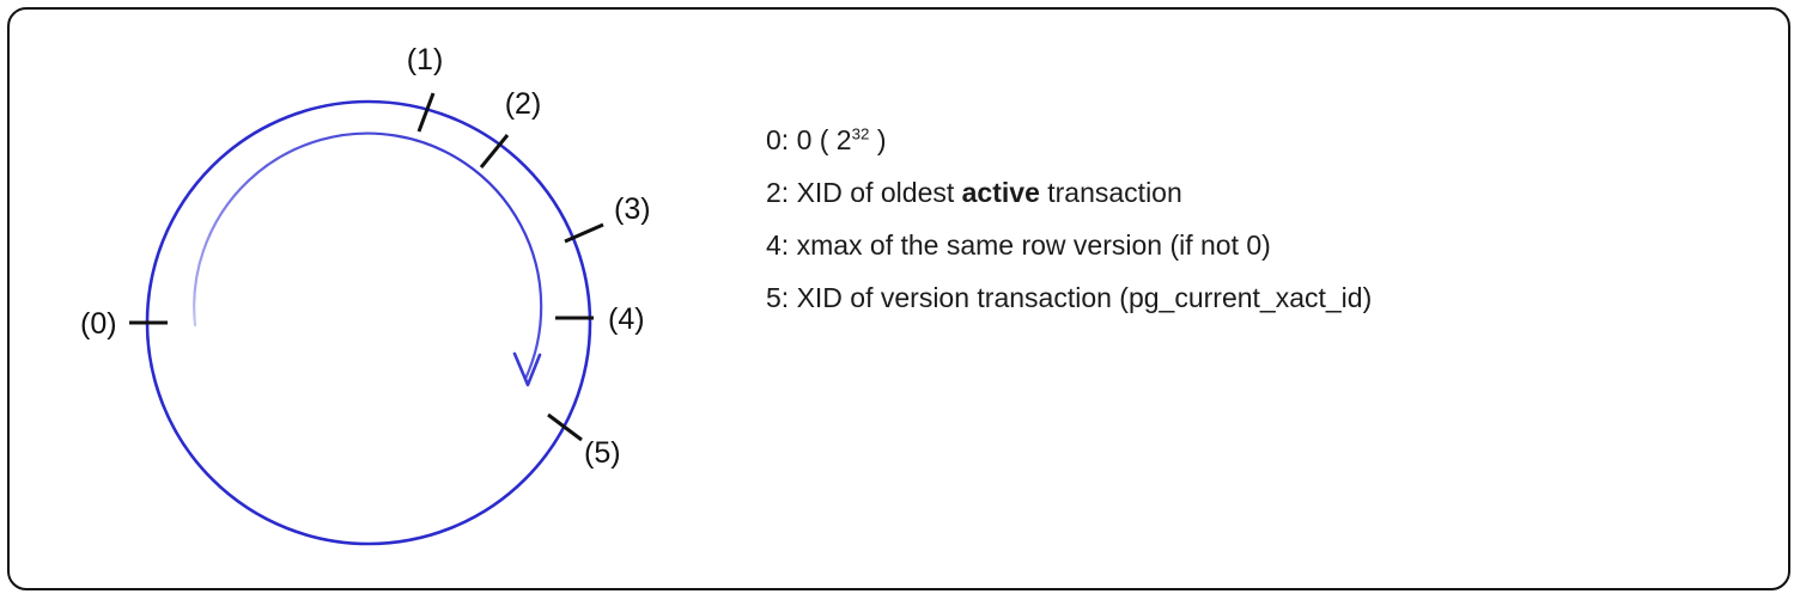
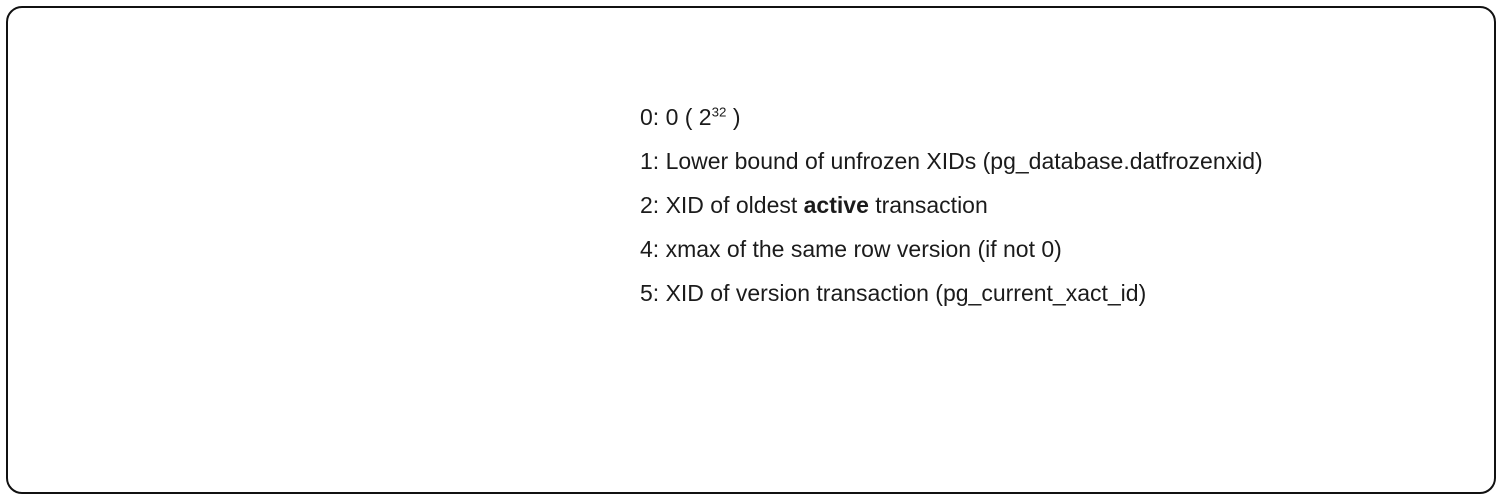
- (0)
- (1)
- (2)
- (3)
- (4)
- (5)
  0: 0 ( 232 )
+ 1: Lower bound of unfrozen XIDs (pg_database.datfrozenxid)
  2: XID of oldest active transaction
  4: xmax of the same row version (if not 0)
  5: XID of version transaction (pg_current_xact_id)
